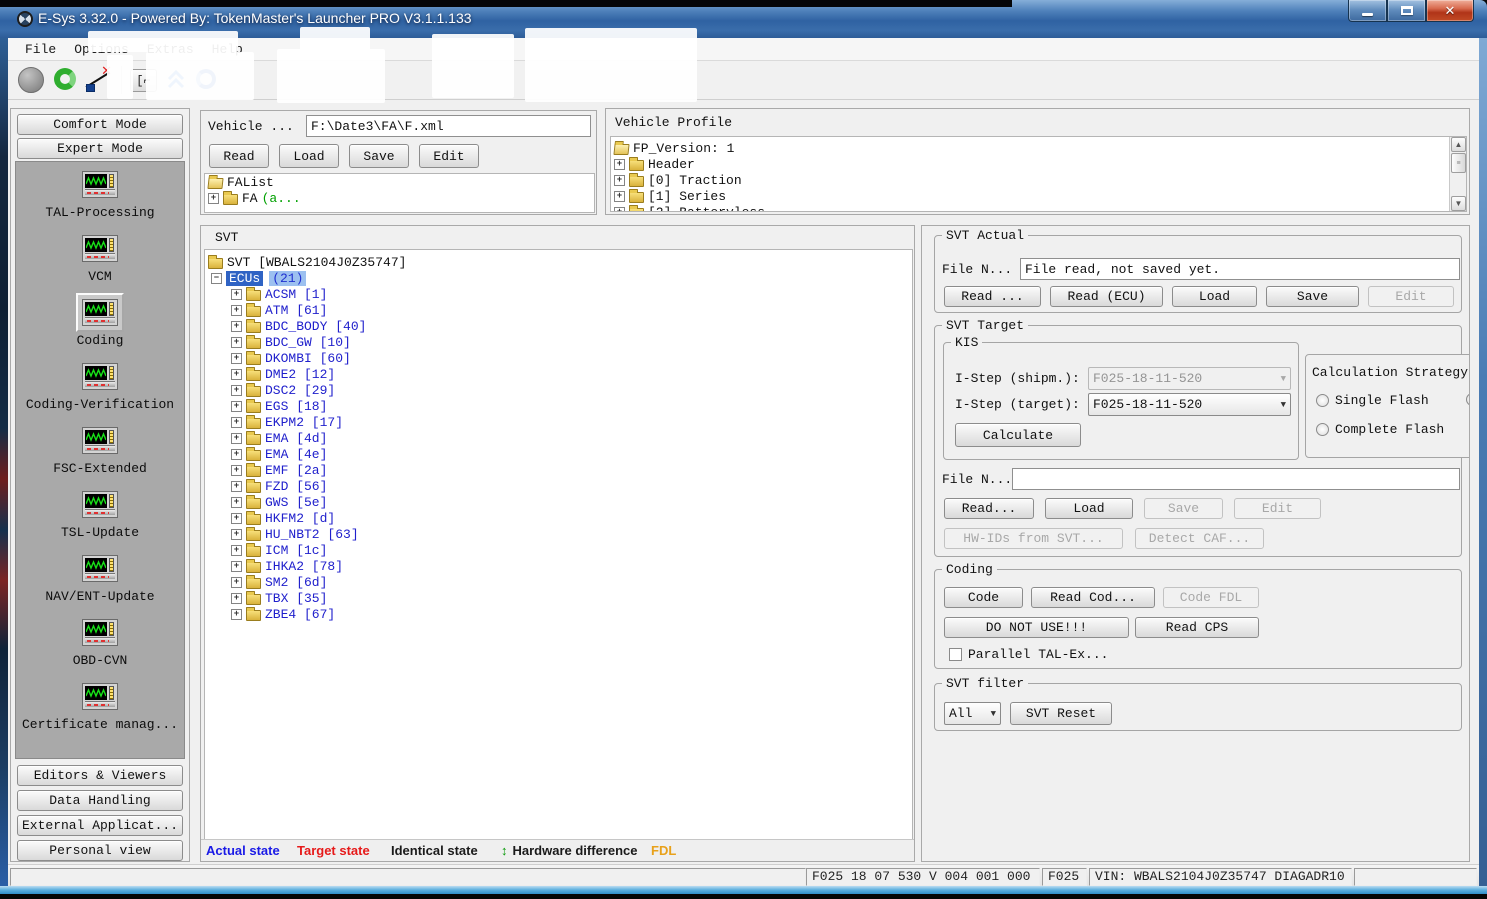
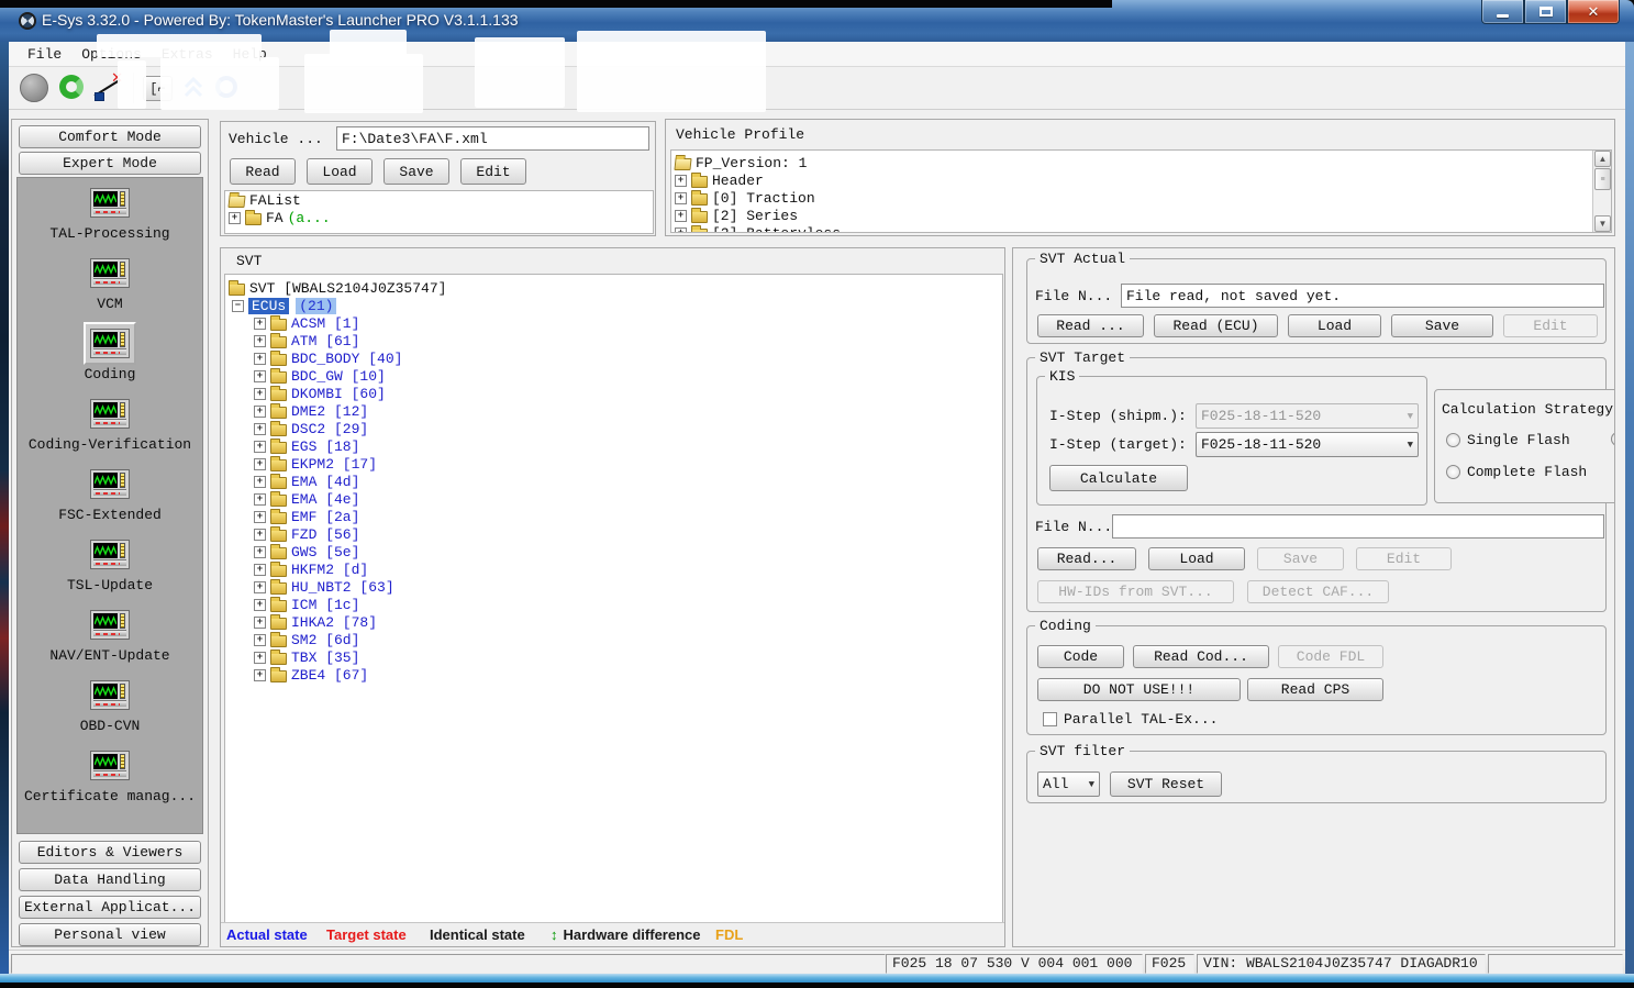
  E-Sys 3.32.0 - Powered By: TokenMaster's Launcher PRO V3.1.1.133
  ✕
  File
  Comfort Mode
  Expert Mode
  TAL-Processing
  VCM
  Coding
  Coding-Verification
  FSC-Extended
  TSL-Update
  NAV/ENT-Update
  OBD-CVN
  Certificate manag...
  Editors & Viewers
  Data Handling
  External Applicat...
  Personal view
  Vehicle ...
  F:\Date3\FA\F.xml
  Read
  Load
  Save
  Edit
  FAList
  +
  FA
  (a...
  Vehicle Profile
  FP_Version: 1
  +
  Header
  +
  [0] Traction
  +
- [1] Series
+ [2] Series
  ▲
  ▼
  SVT
  SVT [WBALS2104J0Z35747]
  −
  ECUs
  (21)
  +
  ACSM [1]
  +
  ATM [61]
  +
  BDC_BODY [40]
  +
  BDC_GW [10]
  +
  DKOMBI [60]
  +
  DME2 [12]
  +
  DSC2 [29]
  +
  EGS [18]
  +
  EKPM2 [17]
  +
  EMA [4d]
  +
  EMA [4e]
  +
  EMF [2a]
  +
  FZD [56]
  +
  GWS [5e]
  +
  HKFM2 [d]
  +
  HU_NBT2 [63]
  +
  ICM [1c]
  +
  IHKA2 [78]
  +
  SM2 [6d]
  +
  TBX [35]
  +
  ZBE4 [67]
  Actual state
  Target state
  Identical state
  ↕ Hardware difference
  FDL
  SVT Actual
  File N...
  File read, not saved yet.
  Read ...
  Read (ECU)
  Load
  Save
  Edit
  SVT Target
  KIS
  I-Step (shipm.):
  F025-18-11-520
  ▼
  I-Step (target):
  F025-18-11-520
  ▼
  Calculate
  Calculation Strategy
  Single Flash
  Complete Flash
  File N...
  Read...
  Load
  Save
  Edit
  HW-IDs from SVT...
  Detect CAF...
  Coding
  Code
  Read Cod...
  Code FDL
  DO NOT USE!!!
  Read CPS
  Parallel TAL-Ex...
  SVT filter
  All
  ▼
  SVT Reset
  F025 18 07 530 V 004 001 000
  F025
  VIN: WBALS2104J0Z35747 DIAGADR10
